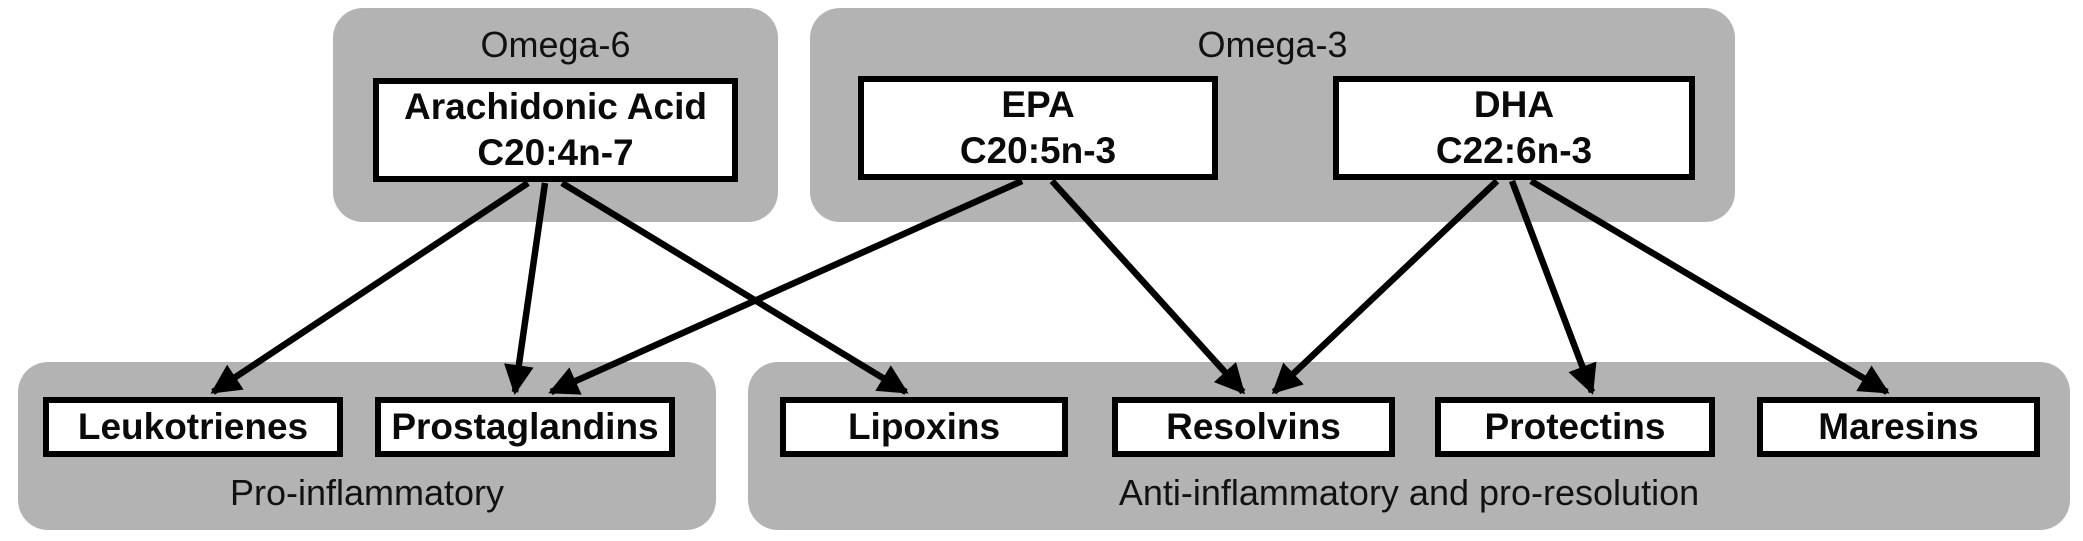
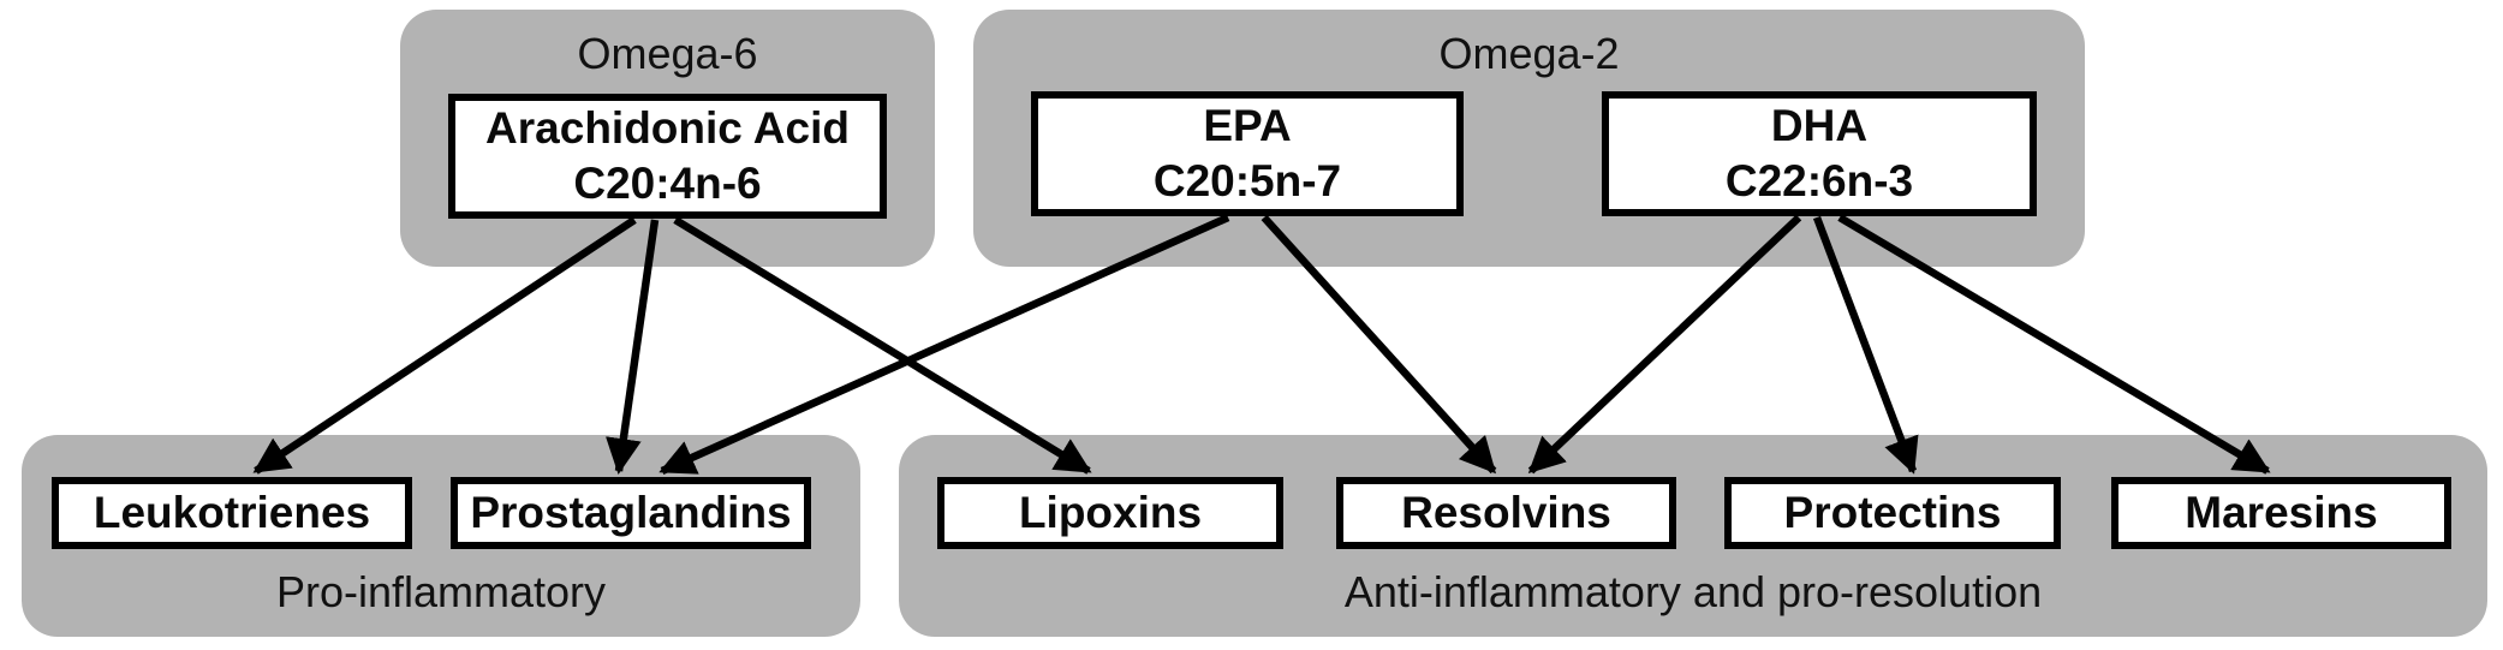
  Omega-6
- Omega-3
+ Omega-2
  Pro-inflammatory
  Anti-inflammatory and pro-resolution
  Arachidonic Acid
- C20:4n-7
+ C20:4n-6
  EPA
- C20:5n-3
+ C20:5n-7
  DHA
  C22:6n-3
  Leukotrienes
  Prostaglandins
  Lipoxins
  Resolvins
  Protectins
  Maresins
